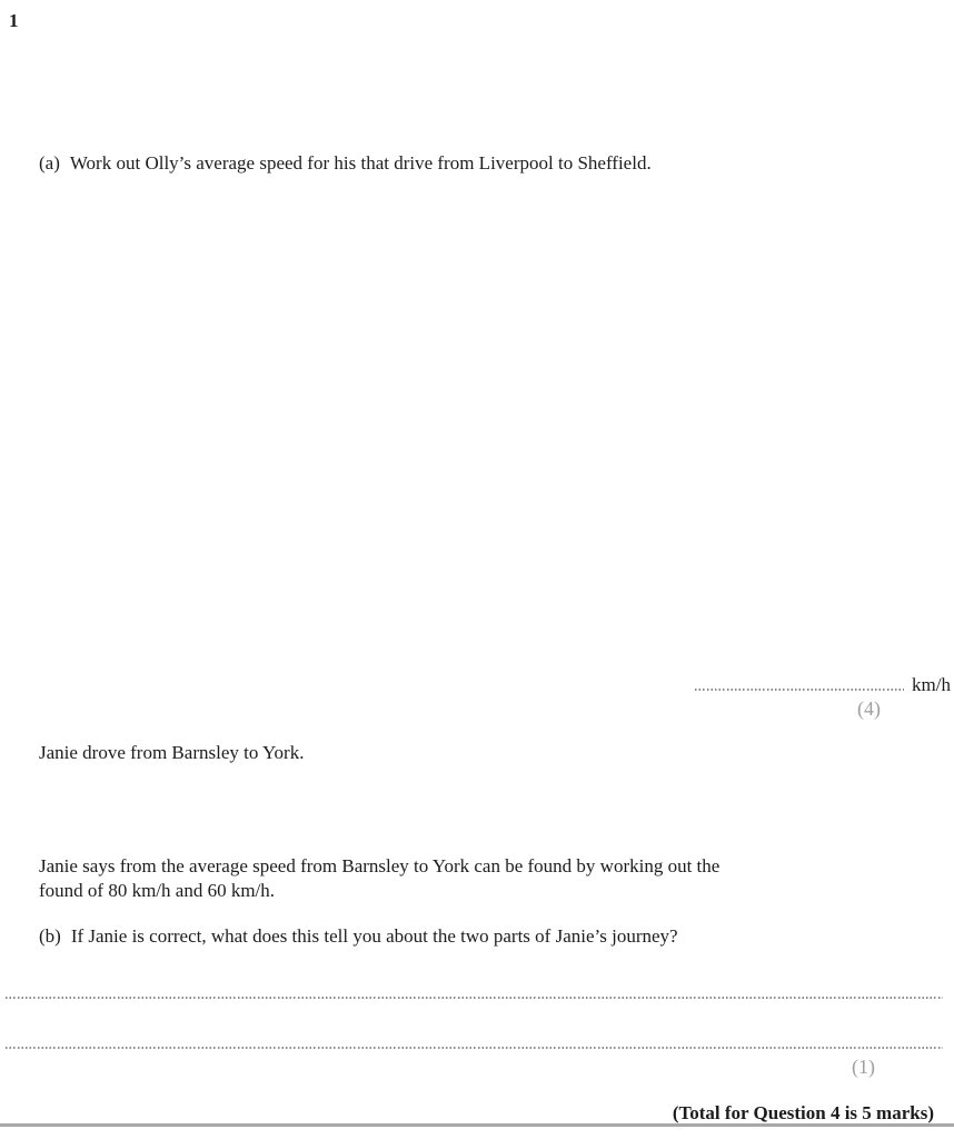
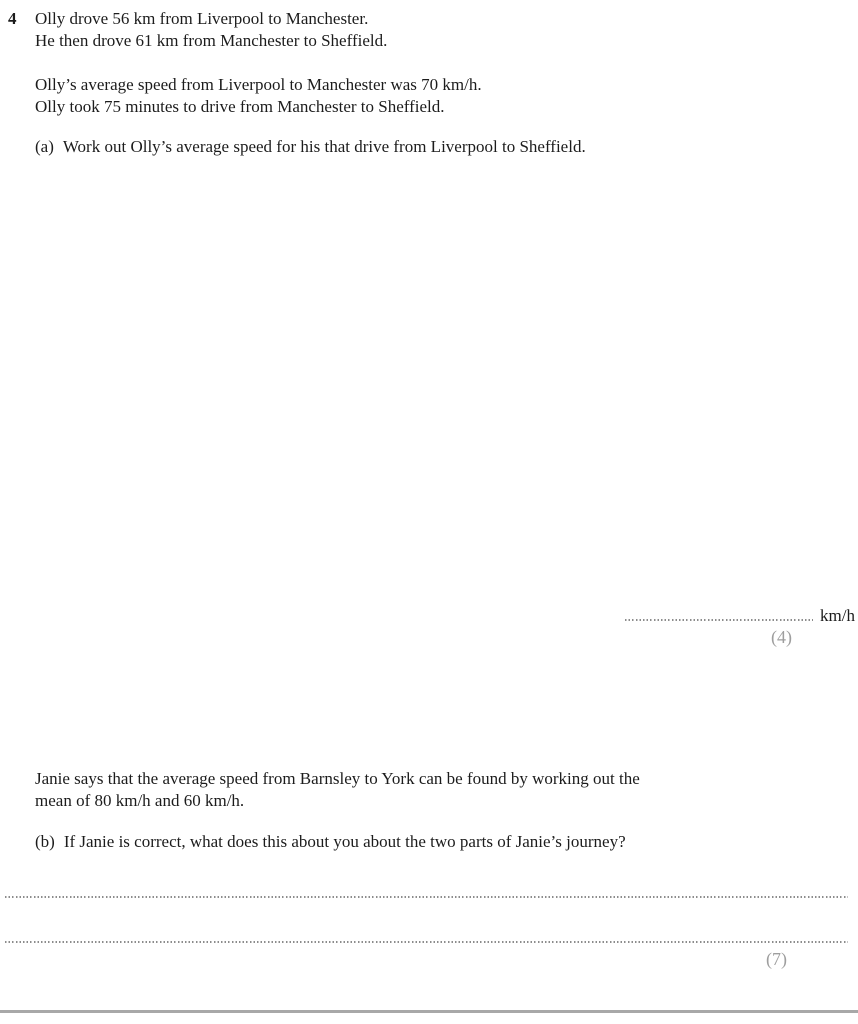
- 1
+ 4
+ Olly drove 56 km from Liverpool to Manchester.
+ He then drove 61 km from Manchester to Sheffield.
+ Olly’s average speed from Liverpool to Manchester was 70 km/h.
+ Olly took 75 minutes to drive from Manchester to Sheffield.
  (a)
  Work out Olly’s average speed for his that drive from Liverpool to Sheffield.
  km/h
  (4)
- Janie drove from Barnsley to York.
- Janie says from the average speed from Barnsley to York can be found by working out the
+ Janie says that the average speed from Barnsley to York can be found by working out the
- found of 80 km/h and 60 km/h.
+ mean of 80 km/h and 60 km/h.
  (b)
- If Janie is correct, what does this tell you about the two parts of Janie’s journey?
+ If Janie is correct, what does this about you about the two parts of Janie’s journey?
- (1)
+ (7)
- (Total for Question 4 is 5 marks)
